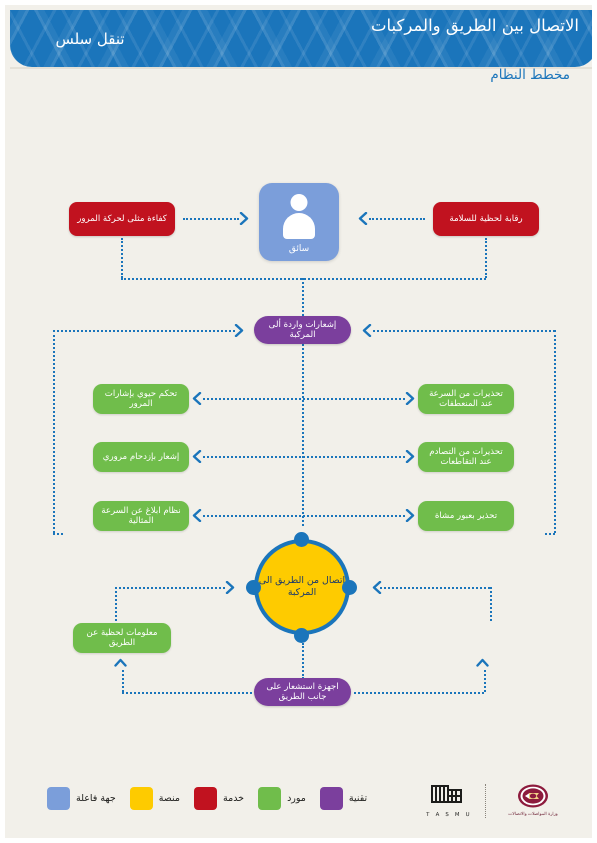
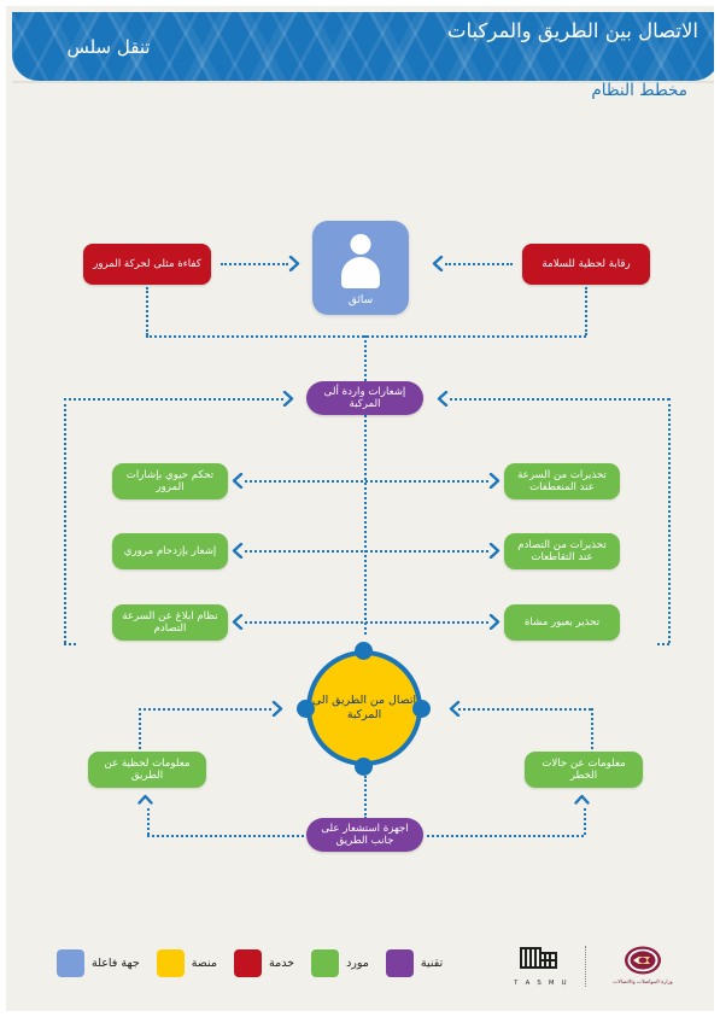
  الاتصال بين الطريق والمركبات
  تنقل سلس
  مخطط النظام
  كفاءة مثلى لحركة المرور
  سائق
  رقابة لحظية للسلامة
  إشعارات واردة ألى المركبة
  تحكم حيوي بإشارات المرور
  إشعار بإزدحام مروري
- نظام ابلاغ عن السرعة المثالية
+ نظام ابلاغ عن السرعة التصادم
  تحذيرات من السرعة عند المنعطفات
  تحذيرات من التصادم عند التقاطعات
  تحذير بعبور مشاة
  اتصال من الطريق الى المركبة
  معلومات لحظية عن الطريق
+ معلومات عن حالات الخطر
  اجهزة استشعار على جانب الطريق
  جهة فاعلة
  منصة
  خدمة
  مورد
  تقنية
